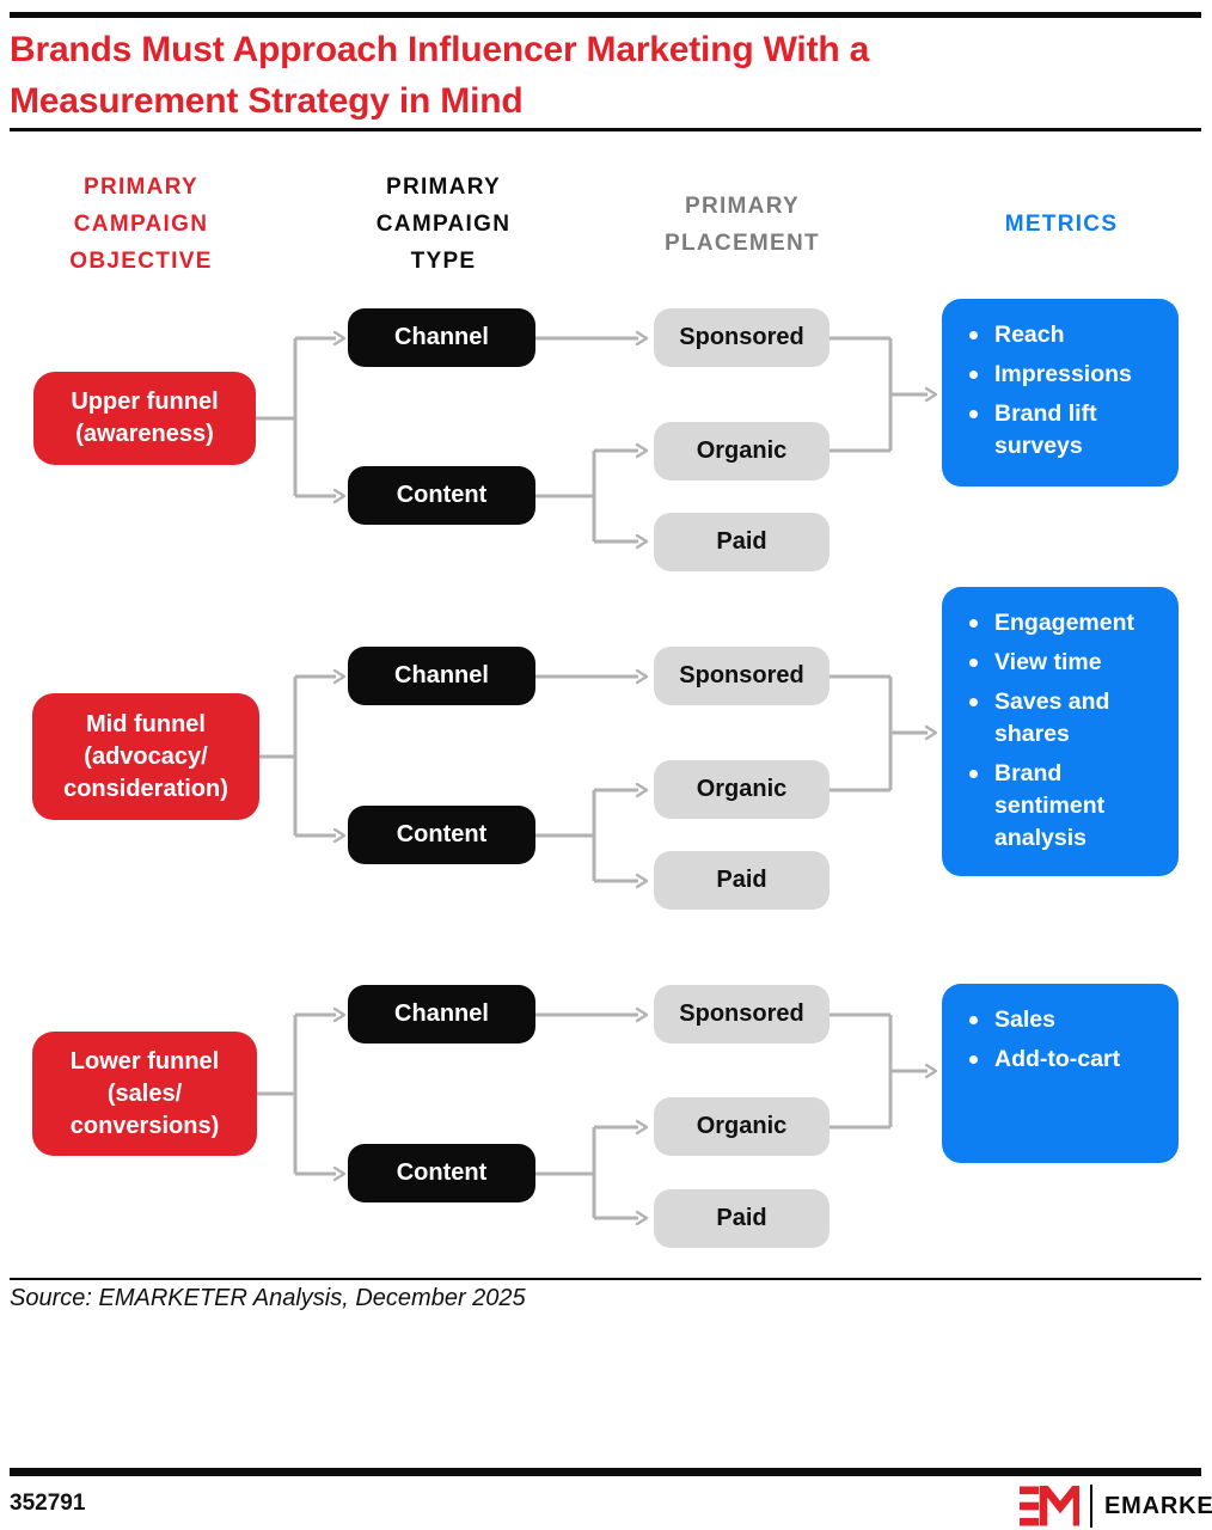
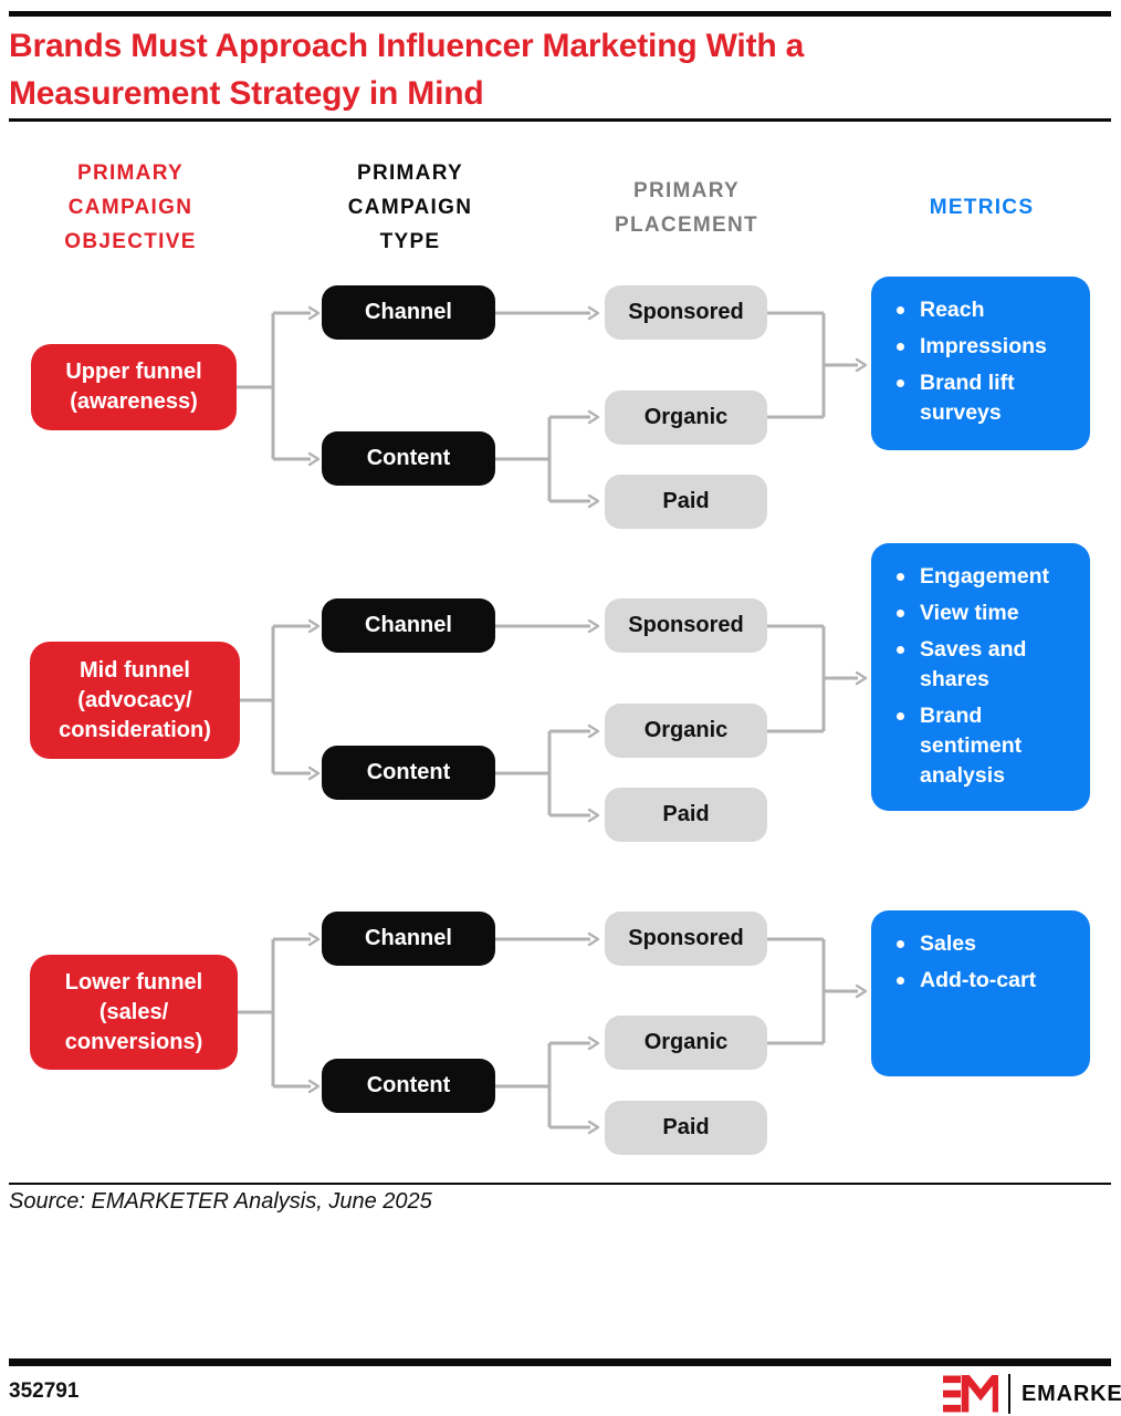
  Brands Must Approach Influencer Marketing With a
  Measurement Strategy in Mind
  PRIMARY
  CAMPAIGN
  OBJECTIVE
  PRIMARY
  CAMPAIGN
  TYPE
  PRIMARY
  PLACEMENT
  METRICS
  Upper funnel
  (awareness)
  Channel
  Content
  Sponsored
  Organic
  Paid
  Reach
  Impressions
  Brand lift surveys
  Mid funnel
  (advocacy/
  consideration)
  Channel
  Content
  Sponsored
  Organic
  Paid
  Engagement
  View time
  Saves and shares
  Brand sentiment analysis
  Lower funnel
  (sales/
  conversions)
  Channel
  Content
  Sponsored
  Organic
  Paid
  Sales
  Add-to-cart
- Source: EMARKETER Analysis, December 2025
+ Source: EMARKETER Analysis, June 2025
  352791
